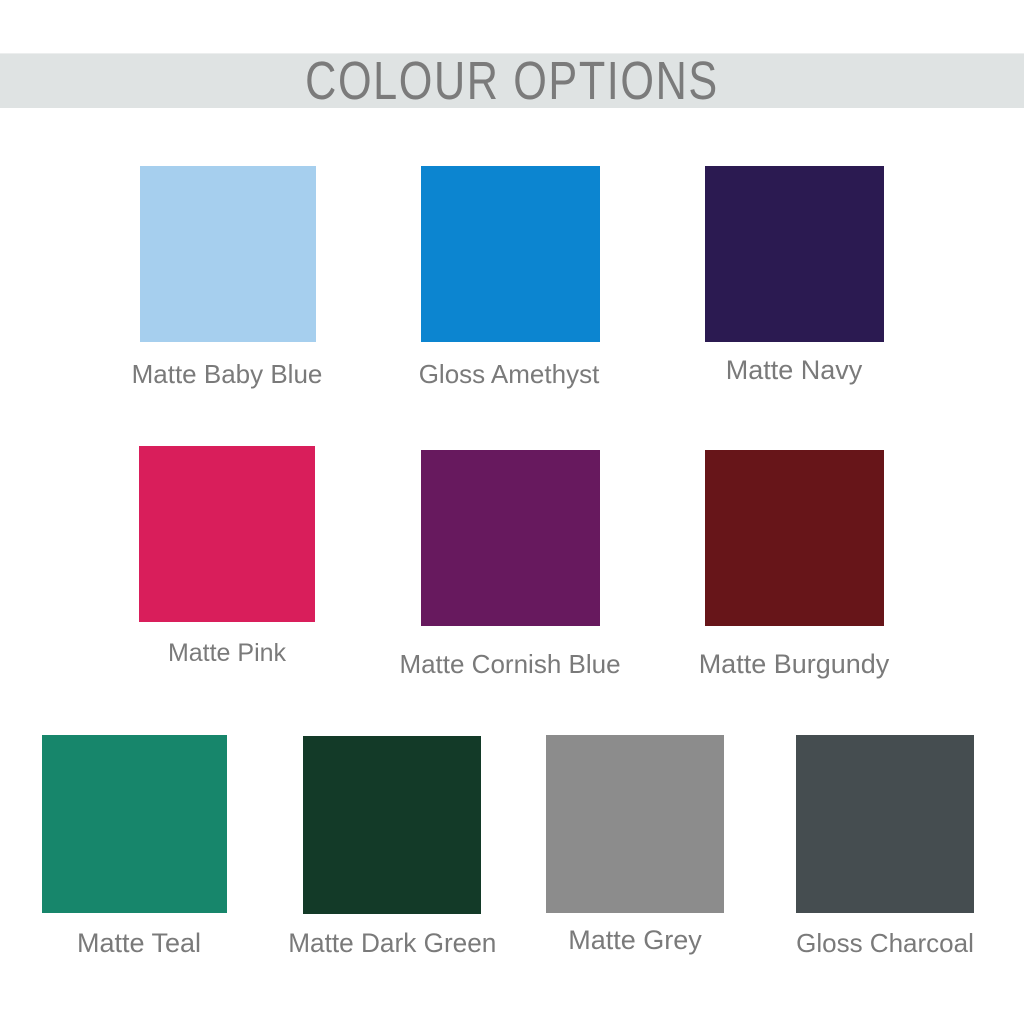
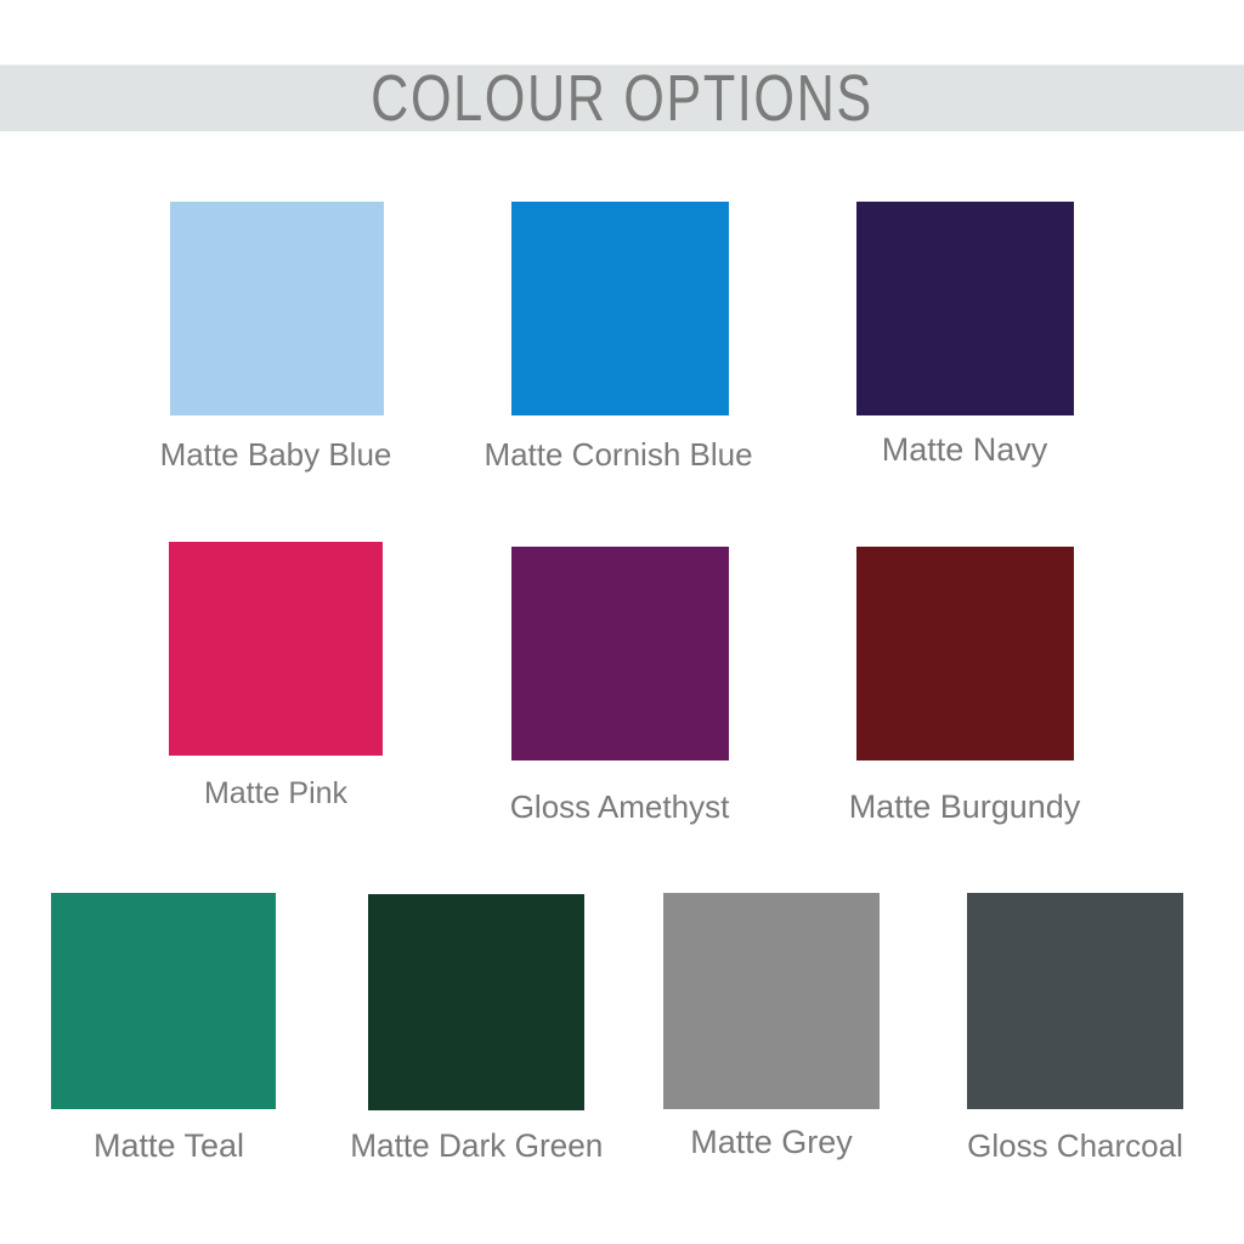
  COLOUR OPTIONS
  Matte Baby Blue
- Gloss Amethyst
+ Matte Cornish Blue
  Matte Navy
  Matte Pink
- Matte Cornish Blue
+ Gloss Amethyst
  Matte Burgundy
  Matte Teal
  Matte Dark Green
  Matte Grey
  Gloss Charcoal
